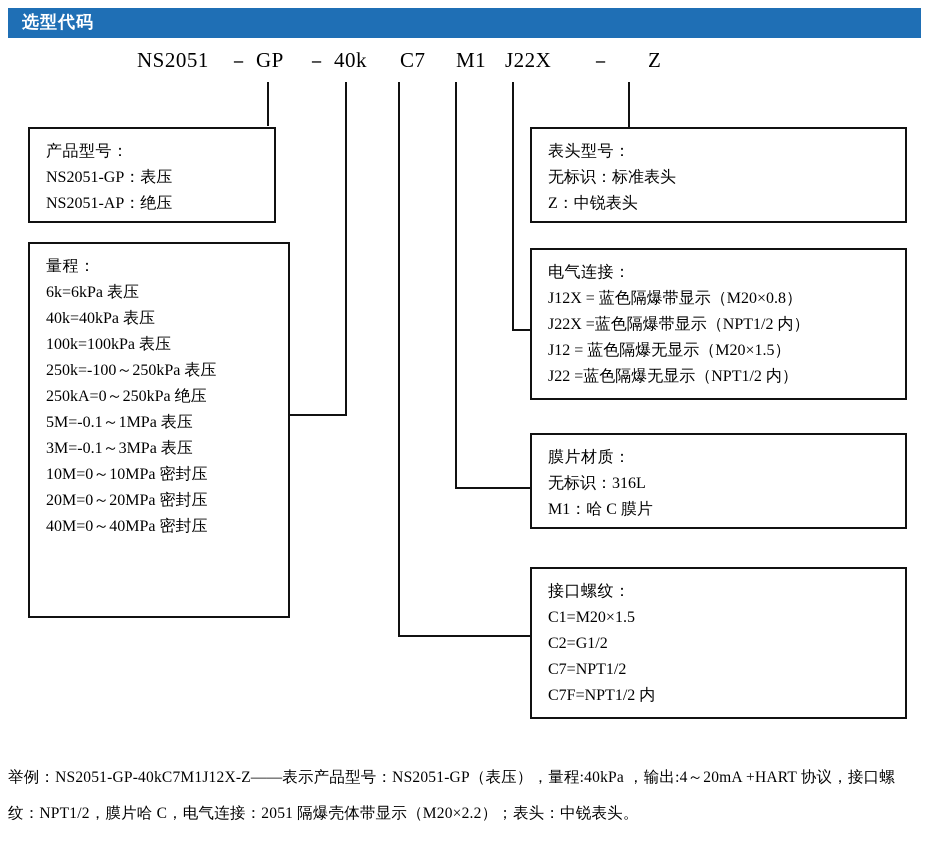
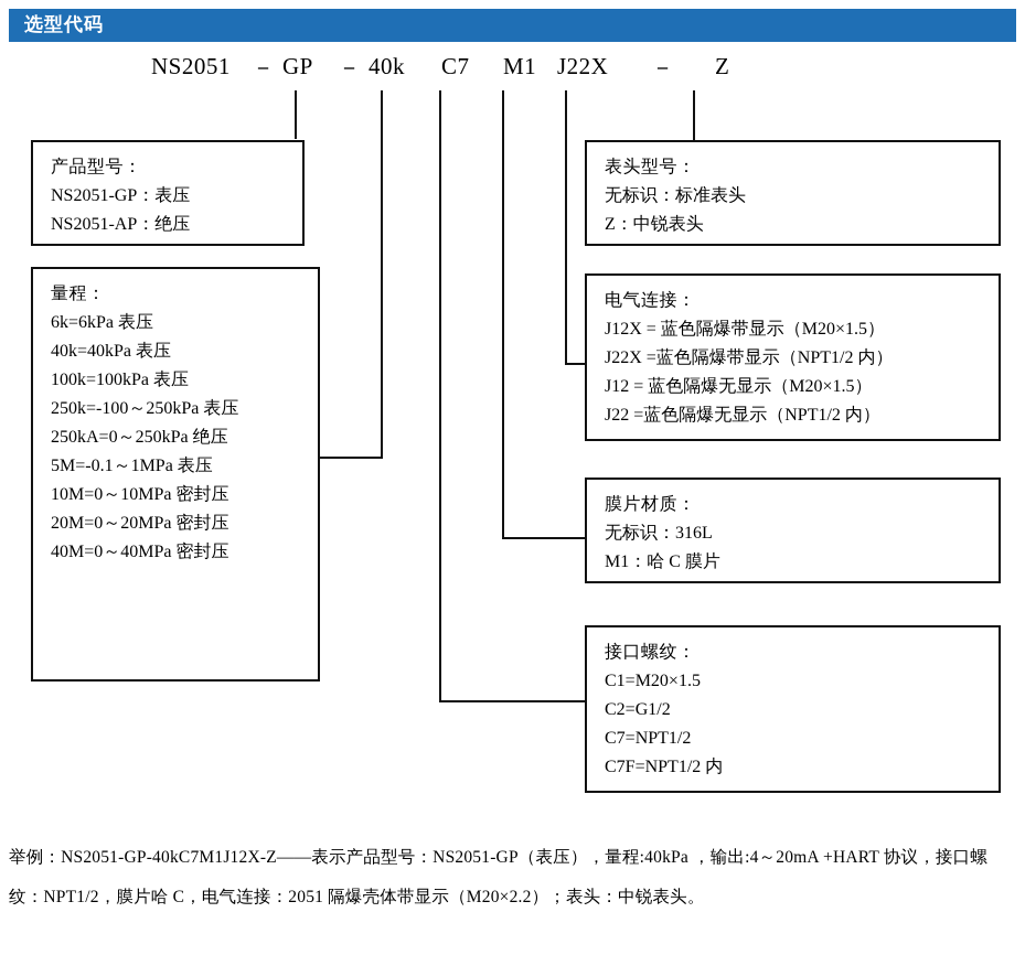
  选型代码
  NS2051
  －
  GP
  －
  40k
  C7
  M1
  J22X
  －
  Z
  产品型号：
  NS2051-GP：表压
  NS2051-AP：绝压
  量程：
  6k=6kPa 表压
  40k=40kPa 表压
  100k=100kPa 表压
  250k=-100～250kPa 表压
  250kA=0～250kPa 绝压
  5M=-0.1～1MPa 表压
- 3M=-0.1～3MPa 表压
  10M=0～10MPa 密封压
  20M=0～20MPa 密封压
  40M=0～40MPa 密封压
  表头型号：
  无标识：标准表头
  Z：中锐表头
  电气连接：
- J12X = 蓝色隔爆带显示（M20×0.8）
+ J12X = 蓝色隔爆带显示（M20×1.5）
  J22X =蓝色隔爆带显示（NPT1/2 内）
  J12 = 蓝色隔爆无显示（M20×1.5）
  J22 =蓝色隔爆无显示（NPT1/2 内）
  膜片材质：
  无标识：316L
  M1：哈 C 膜片
  接口螺纹：
  C1=M20×1.5
  C2=G1/2
  C7=NPT1/2
  C7F=NPT1/2 内
  举例：NS2051-GP-40kC7M1J12X-Z——表示产品型号：NS2051-GP（表压），量程:40kPa ，输出:4～20mA +HART 协议，接口螺纹：NPT1/2，膜片哈 C，电气连接：2051 隔爆壳体带显示（M20×2.2）；表头：中锐表头。
